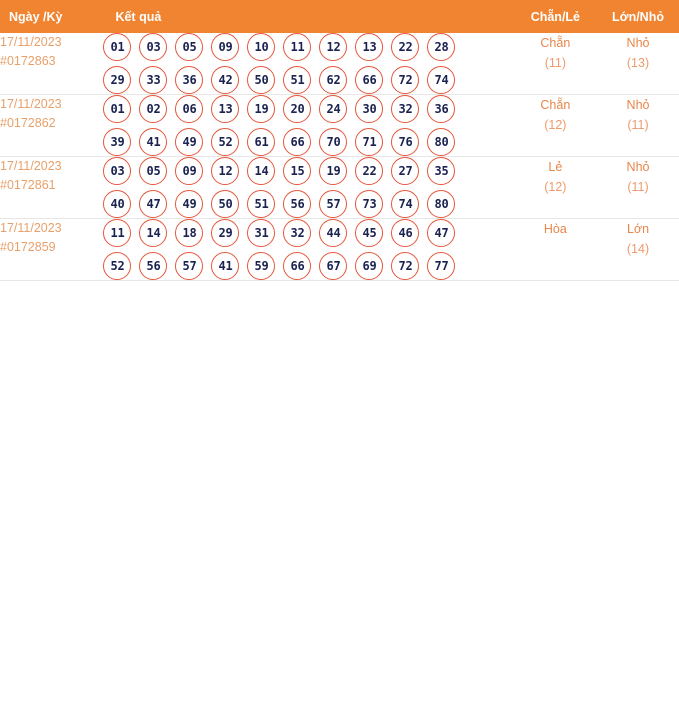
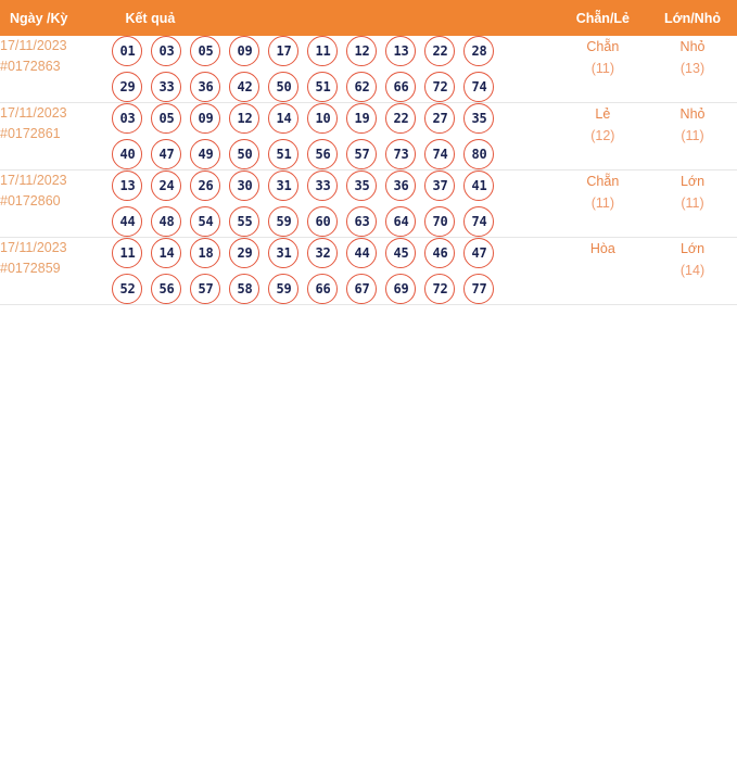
  Ngày /Kỳ	Kết quả	Chẵn/Lẻ	Lớn/Nhỏ
- 17/11/2023#0172863	01 03 05 09 10 11 12 13 22 2829 33 36 42 50 51 62 66 72 74	Chẵn(11)	Nhỏ(13)
+ 17/11/2023#0172863	01 03 05 09 17 11 12 13 22 2829 33 36 42 50 51 62 66 72 74	Chẵn(11)	Nhỏ(13)
- 17/11/2023#0172862	01 02 06 13 19 20 24 30 32 3639 41 49 52 61 66 70 71 76 80	Chẵn(12)	Nhỏ(11)
- 17/11/2023#0172861	03 05 09 12 14 15 19 22 27 3540 47 49 50 51 56 57 73 74 80	Lẻ(12)	Nhỏ(11)
+ 17/11/2023#0172861	03 05 09 12 14 10 19 22 27 3540 47 49 50 51 56 57 73 74 80	Lẻ(12)	Nhỏ(11)
+ 17/11/2023#0172860	13 24 26 30 31 33 35 36 37 4144 48 54 55 59 60 63 64 70 74	Chẵn(11)	Lớn(11)
- 17/11/2023#0172859	11 14 18 29 31 32 44 45 46 4752 56 57 41 59 66 67 69 72 77	Hòa	Lớn(14)
+ 17/11/2023#0172859	11 14 18 29 31 32 44 45 46 4752 56 57 58 59 66 67 69 72 77	Hòa	Lớn(14)
